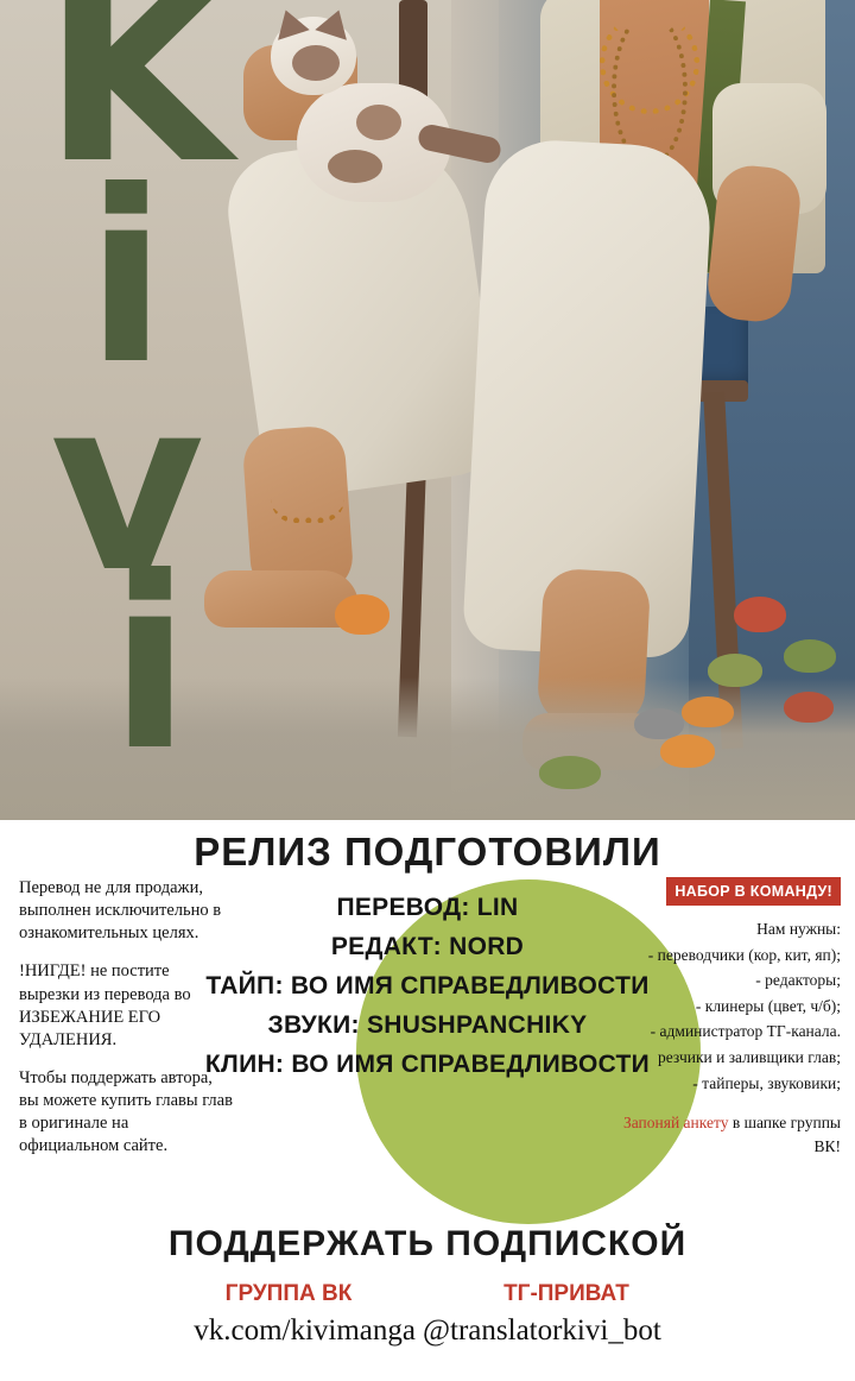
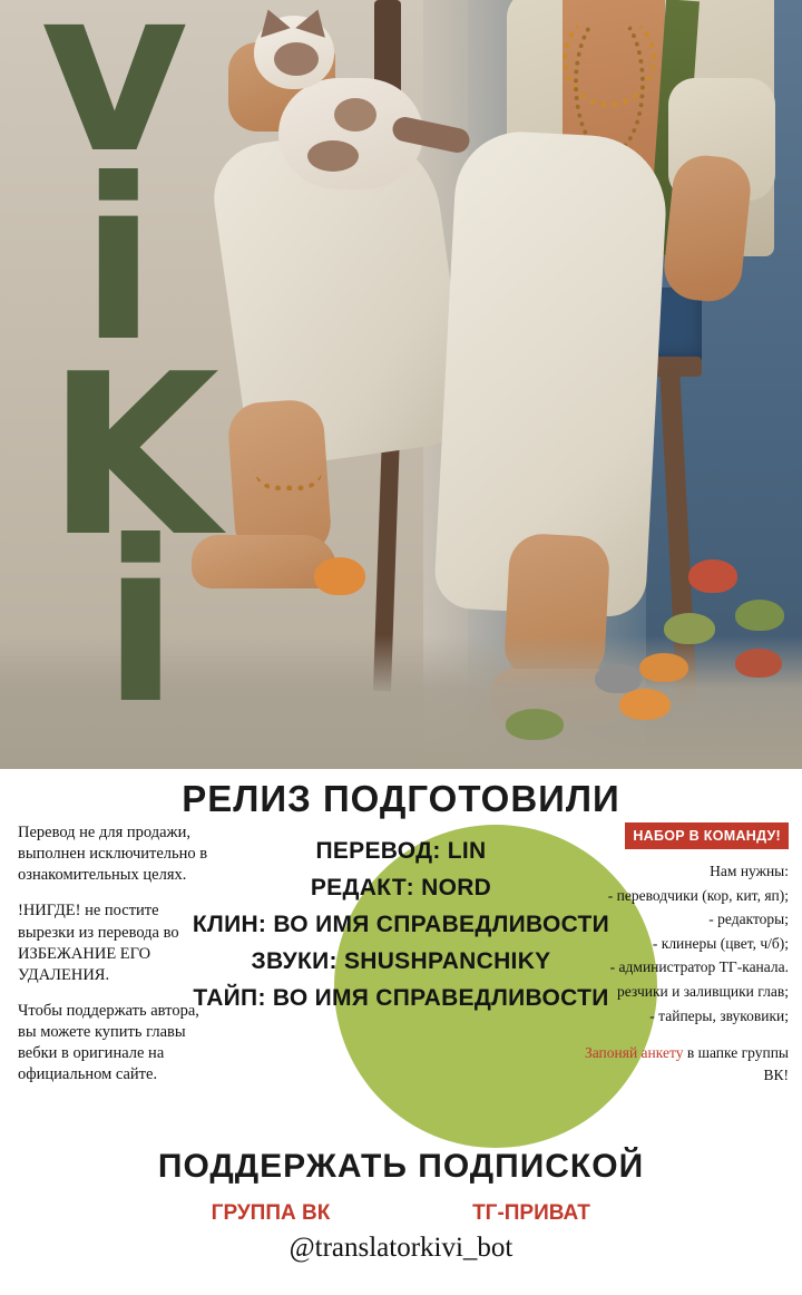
  РЕЛИЗ ПОДГОТОВИЛИ
  Перевод не для продажи, выполнен исключительно в ознакомительных целях.
  !НИГДЕ! не постите вырезки из перевода во ИЗБЕЖАНИЕ ЕГО УДАЛЕНИЯ.
- Чтобы поддержать автора, вы можете купить главы глав в оригинале на официальном сайте.
+ Чтобы поддержать автора, вы можете купить главы вебки в оригинале на официальном сайте.
  ПЕРЕВОД: LIN
  РЕДАКТ: NORD
- ТАЙП: ВО ИМЯ СПРАВЕДЛИВОСТИ
+ КЛИН: ВО ИМЯ СПРАВЕДЛИВОСТИ
  ЗВУКИ: SHUSHPANCHIKY
- КЛИН: ВО ИМЯ СПРАВЕДЛИВОСТИ
+ ТАЙП: ВО ИМЯ СПРАВЕДЛИВОСТИ
  НАБОР В КОМАНДУ!
  Нам нужны:
  - переводчики (кор, кит, яп);
  - редакторы;
  - клинеры (цвет, ч/б);
  - администратор ТГ-канала.
  резчики и заливщики глав;
  - тайперы, звуковики;
  Запоняй анкету в шапке группы ВК!
  ПОДДЕРЖАТЬ ПОДПИСКОЙ
  ГРУППА ВК
  ТГ-ПРИВАТ
- vk.com/kivimanga
  @translatorkivi_bot
- K
+ v
  i
- v
+ K
  i
